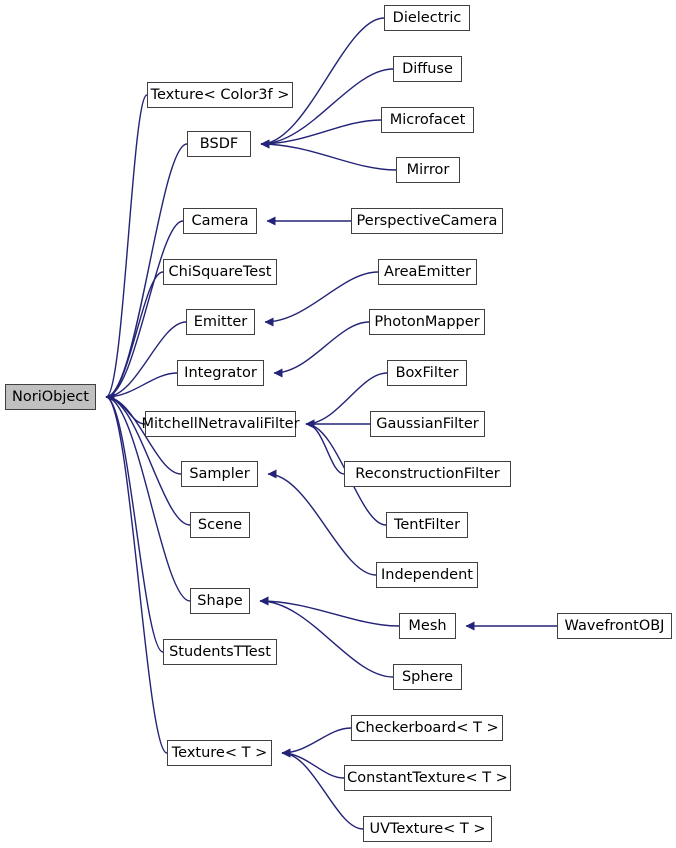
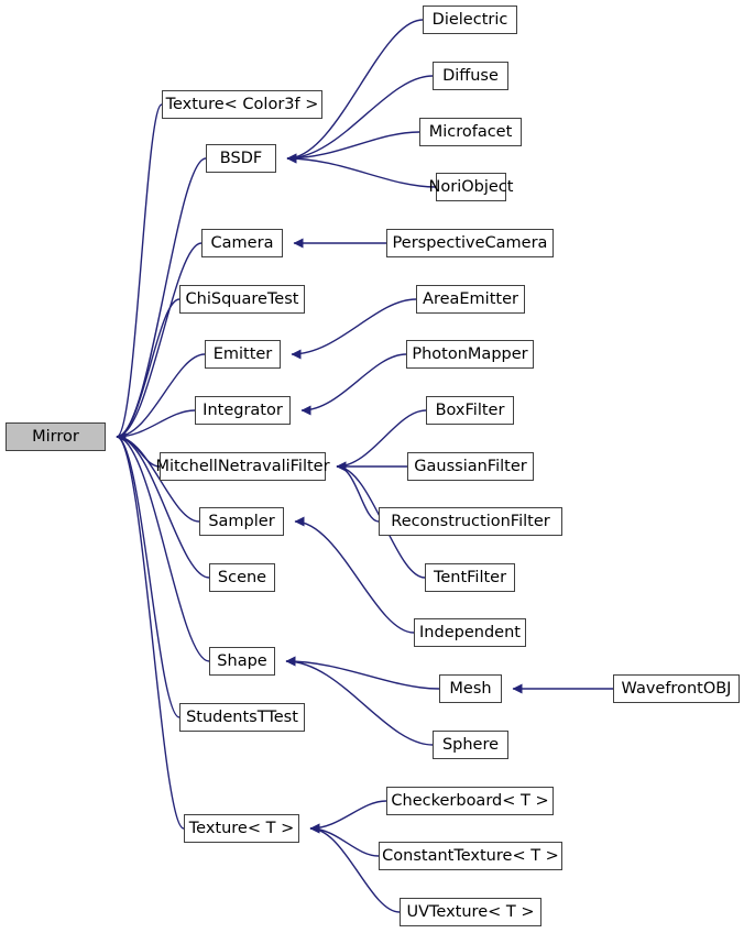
- NoriObject
+ Mirror
  Texture< Color3f >
  BSDF
  Dielectric
  Diffuse
  Microfacet
- Mirror
+ NoriObject
  Camera
  PerspectiveCamera
  ChiSquareTest
  AreaEmitter
  Emitter
  PhotonMapper
  Integrator
  BoxFilter
  MitchellNetravaliFilter
  GaussianFilter
  Sampler
  ReconstructionFilter
  Scene
  TentFilter
  Independent
  Shape
  Mesh
  WavefrontOBJ
  StudentsTTest
  Sphere
  Texture< T >
  Checkerboard< T >
  ConstantTexture< T >
  UVTexture< T >
